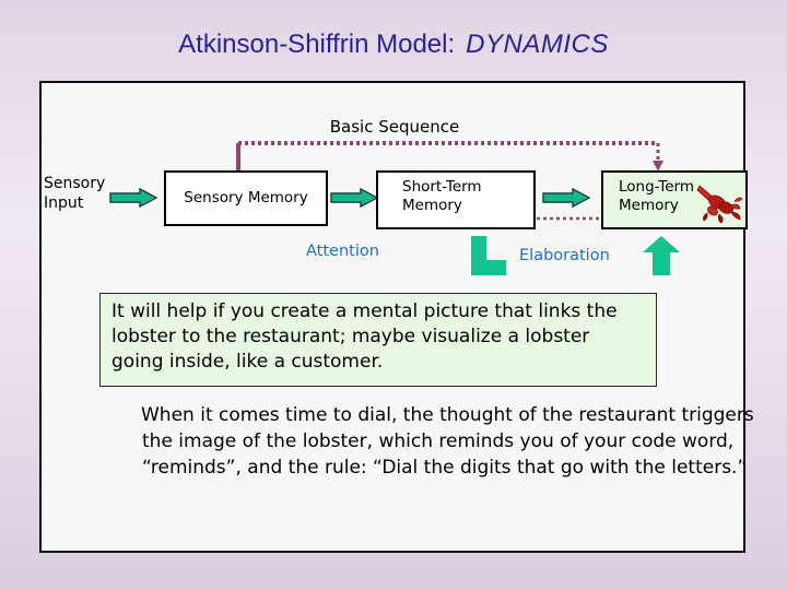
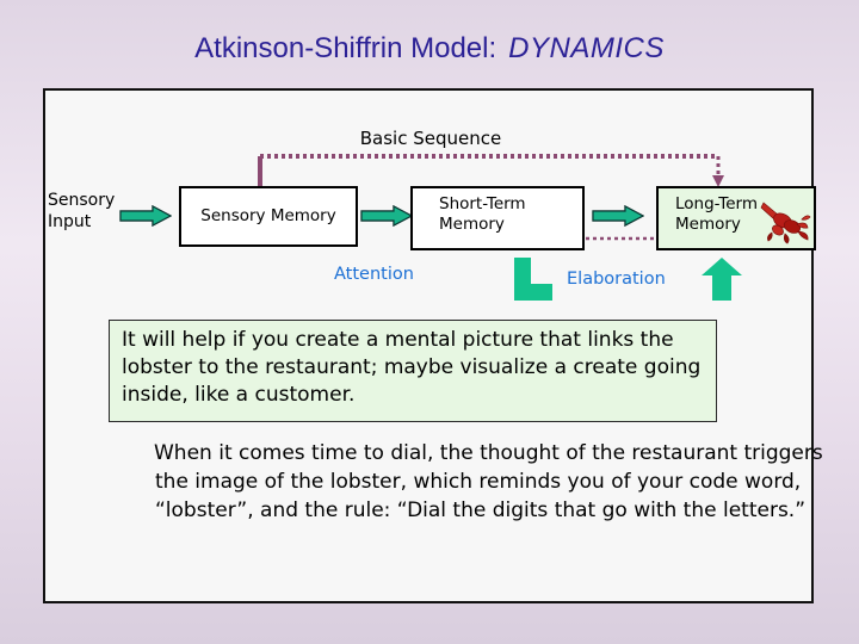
  Atkinson-Shiffrin Model: DYNAMICS
  Basic Sequence
  Sensory
  Input
  Sensory Memory
  Short-Term
  Memory
  Long-Term
  Memory
  Attention
  Elaboration
- It will help if you create a mental picture that links the lobster to the restaurant; maybe visualize a lobster going inside, like a customer.
+ It will help if you create a mental picture that links the lobster to the restaurant; maybe visualize a create going inside, like a customer.
- When it comes time to dial, the thought of the restaurant triggers the image of the lobster, which reminds you of your code word, “reminds”, and the rule: “Dial the digits that go with the letters.”
+ When it comes time to dial, the thought of the restaurant triggers the image of the lobster, which reminds you of your code word, “lobster”, and the rule: “Dial the digits that go with the letters.”
